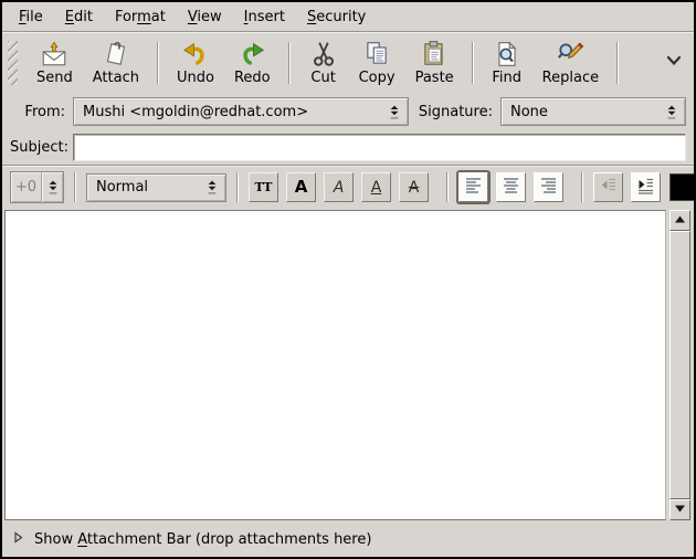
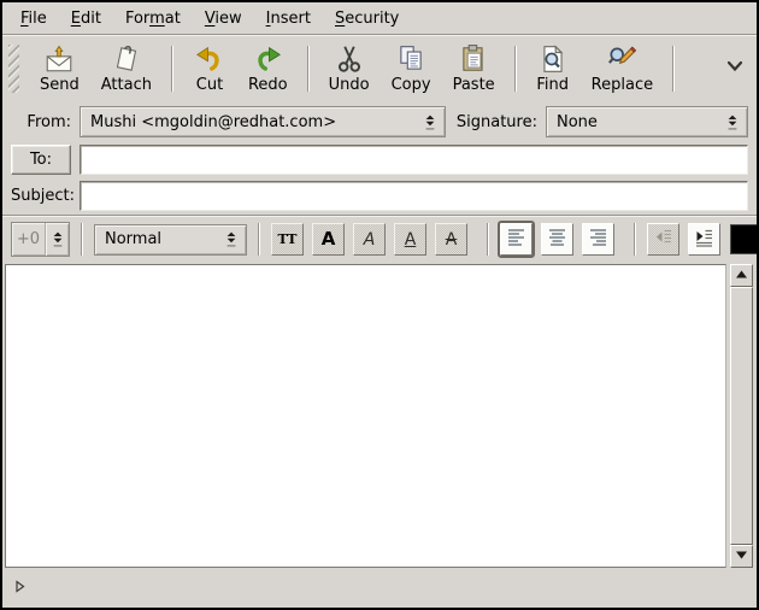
  File
  Edit
  Format
  View
  Insert
  Security
  Send
  Attach
- Undo
+ Cut
  Redo
- Cut
+ Undo
  Copy
  Paste
  Find
  Replace
  From:
  Mushi <mgoldin@redhat.com>
  Signature:
  None
+ To:
  Subject:
  +0
  Normal
  TT
  A
  A
  A
  A
- Show Attachment Bar (drop attachments here)
